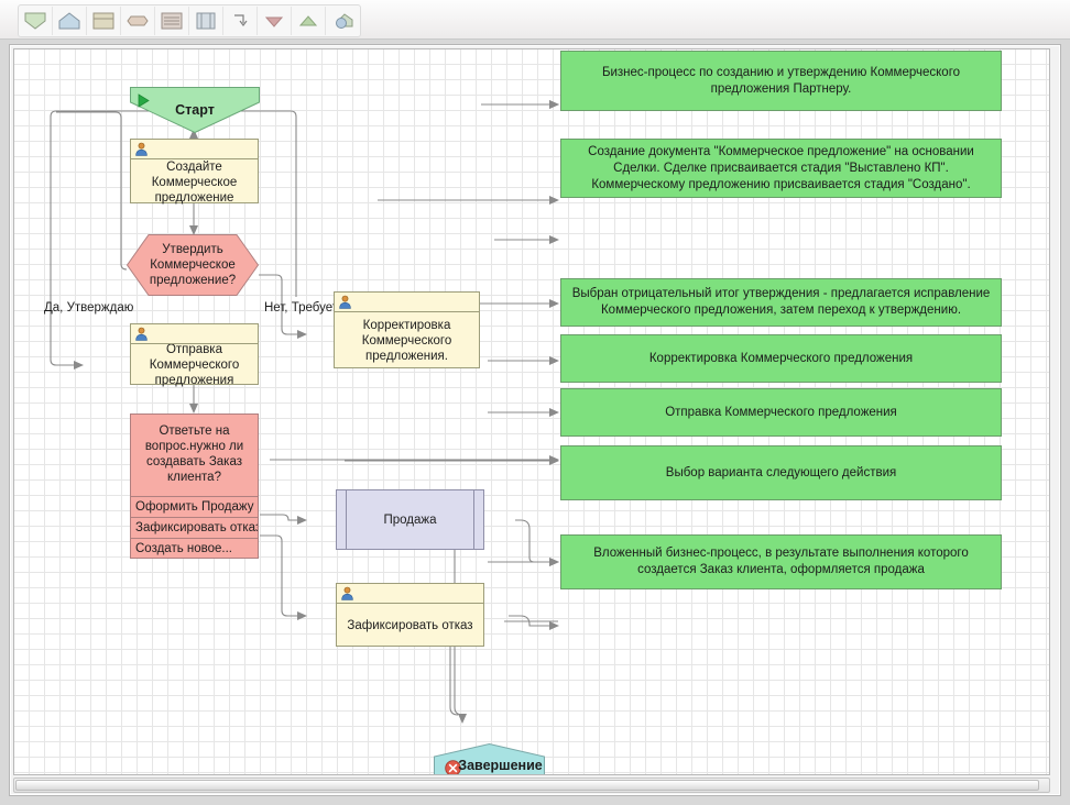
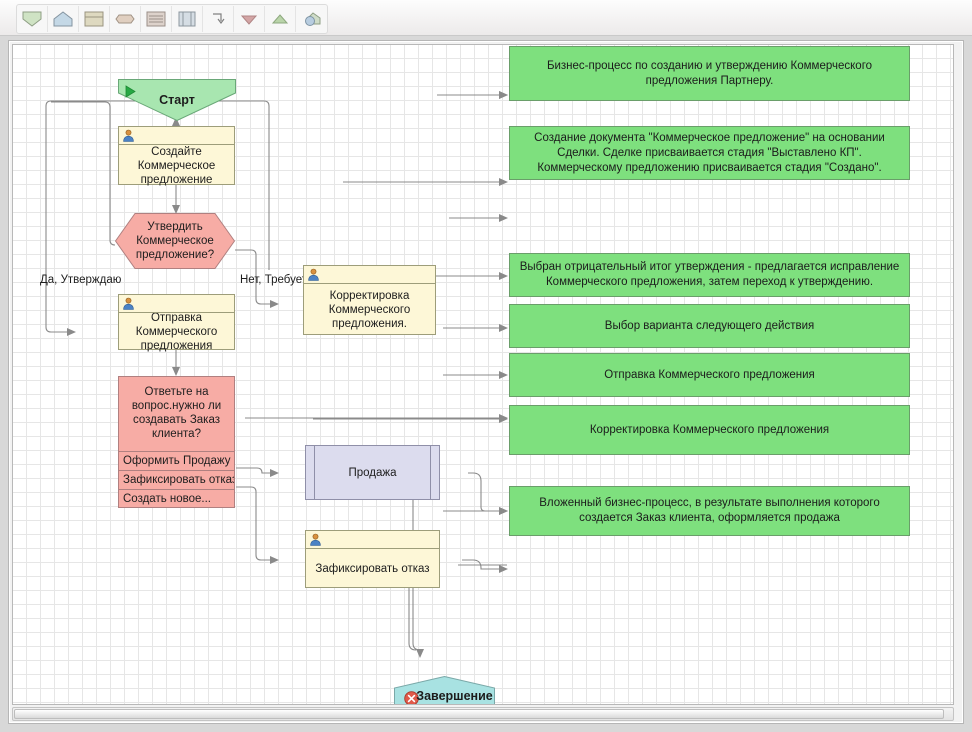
  Старт
  Создайте
  Коммерческое
  предложение
  Утвердить
  Коммерческое
  предложение?
  Да, Утверждаю
  Корректировка
  Коммерческого
  предложения.
  Отправка
  Коммерческого
  предложения
  Ответьте на
  вопрос.нужно ли
  создавать Заказ
  клиента?
  Оформить Продажу
  Зафиксировать отка
  Создать новое...
  Продажа
  Зафиксировать отказ
  Завершение
  Бизнес-процесс по созданию и утверждению Коммерческого
  предложения Партнеру.
  Создание документа "Коммерческое предложение" на основании
  Сделки. Сделке присваивается стадия "Выставлено КП".
  Коммерческому предложению присваивается стадия "Создано".
  Выбран отрицательный итог утверждения - предлагается исправление
  Коммерческого предложения, затем переход к утверждению.
- Корректировка Коммерческого предложения
+ Выбор варианта следующего действия
  Отправка Коммерческого предложения
- Выбор варианта следующего действия
+ Корректировка Коммерческого предложения
  Вложенный бизнес-процесс, в результате выполнения которого
  создается Заказ клиента, оформляется продажа
